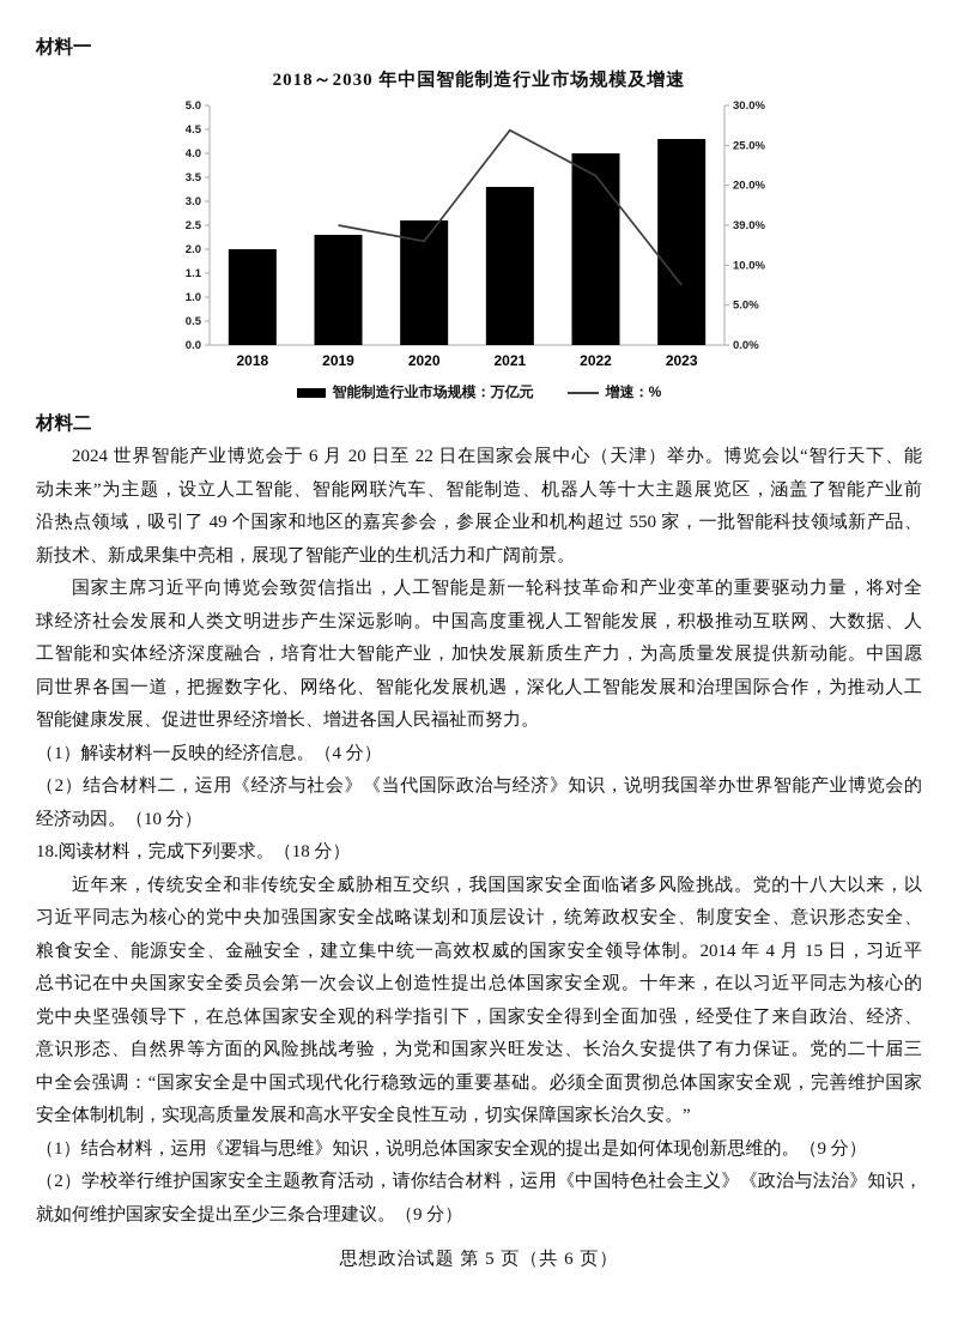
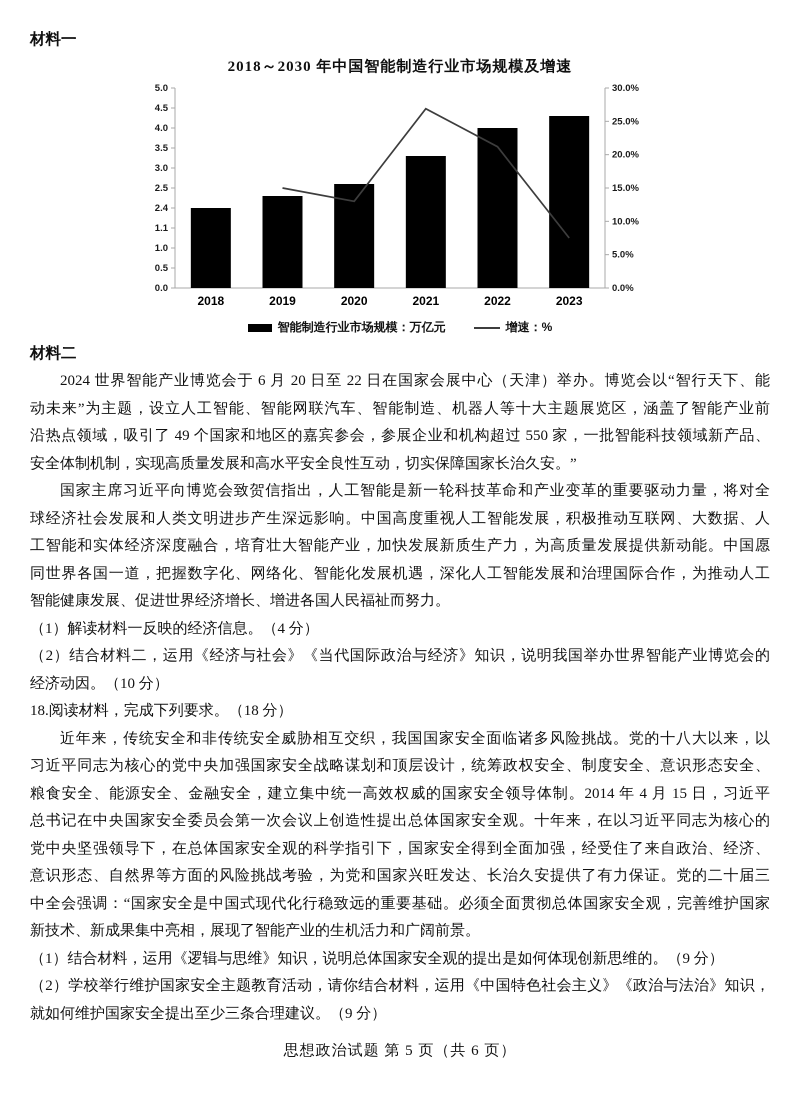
  材料一
  2018～2030 年中国智能制造行业市场规模及增速
  0.0
  0.5
  1.0
  1.1
- 2.0
+ 2.4
  2.5
  3.0
  3.5
  4.0
  4.5
  5.0
  0.0%
  5.0%
  10.0%
- 39.0%
+ 15.0%
  20.0%
  25.0%
  30.0%
  2018
  2019
  2020
  2021
  2022
  2023
  智能制造行业市场规模：万亿元
  增速：%
  材料二
  2024 世界智能产业博览会于 6 月 20 日至 22 日在国家会展中心（天津）举办。博览会以“智行天下、能
  动未来”为主题，设立人工智能、智能网联汽车、智能制造、机器人等十大主题展览区，涵盖了智能产业前
  沿热点领域，吸引了 49 个国家和地区的嘉宾参会，参展企业和机构超过 550 家，一批智能科技领域新产品、
- 新技术、新成果集中亮相，展现了智能产业的生机活力和广阔前景。
+ 安全体制机制，实现高质量发展和高水平安全良性互动，切实保障国家长治久安。”
  国家主席习近平向博览会致贺信指出，人工智能是新一轮科技革命和产业变革的重要驱动力量，将对全
  球经济社会发展和人类文明进步产生深远影响。中国高度重视人工智能发展，积极推动互联网、大数据、人
  工智能和实体经济深度融合，培育壮大智能产业，加快发展新质生产力，为高质量发展提供新动能。中国愿
  同世界各国一道，把握数字化、网络化、智能化发展机遇，深化人工智能发展和治理国际合作，为推动人工
  智能健康发展、促进世界经济增长、增进各国人民福祉而努力。
  （1）解读材料一反映的经济信息。（4 分）
  （2）结合材料二，运用《经济与社会》《当代国际政治与经济》知识，说明我国举办世界智能产业博览会的
  经济动因。（10 分）
  18.阅读材料，完成下列要求。（18 分）
  近年来，传统安全和非传统安全威胁相互交织，我国国家安全面临诸多风险挑战。党的十八大以来，以
  习近平同志为核心的党中央加强国家安全战略谋划和顶层设计，统筹政权安全、制度安全、意识形态安全、
  粮食安全、能源安全、金融安全，建立集中统一高效权威的国家安全领导体制。2014 年 4 月 15 日，习近平
  总书记在中央国家安全委员会第一次会议上创造性提出总体国家安全观。十年来，在以习近平同志为核心的
  党中央坚强领导下，在总体国家安全观的科学指引下，国家安全得到全面加强，经受住了来自政治、经济、
  意识形态、自然界等方面的风险挑战考验，为党和国家兴旺发达、长治久安提供了有力保证。党的二十届三
  中全会强调：“国家安全是中国式现代化行稳致远的重要基础。必须全面贯彻总体国家安全观，完善维护国家
- 安全体制机制，实现高质量发展和高水平安全良性互动，切实保障国家长治久安。”
+ 新技术、新成果集中亮相，展现了智能产业的生机活力和广阔前景。
  （1）结合材料，运用《逻辑与思维》知识，说明总体国家安全观的提出是如何体现创新思维的。（9 分）
  （2）学校举行维护国家安全主题教育活动，请你结合材料，运用《中国特色社会主义》《政治与法治》知识，
  就如何维护国家安全提出至少三条合理建议。（9 分）
  思想政治试题 第 5 页（共 6 页）
